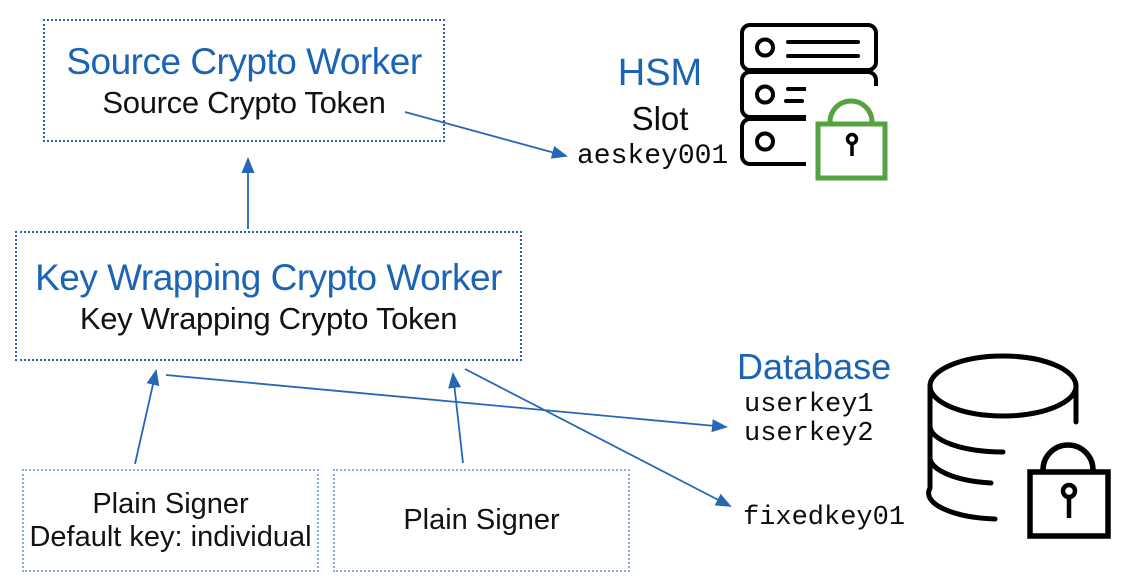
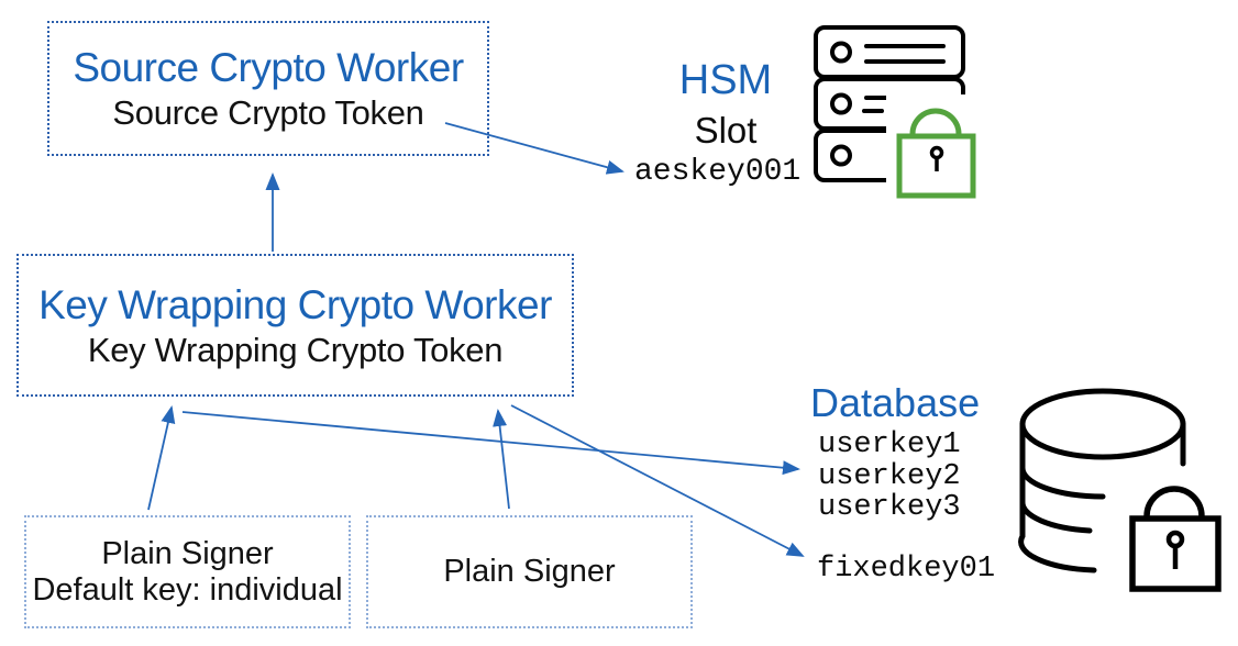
  Source Crypto Worker
  Source Crypto Token
  Key Wrapping Crypto Worker
  Key Wrapping Crypto Token
  Plain Signer
  Default key: individual
  Plain Signer
  HSM
  Slot
  aeskey001
  Database
  userkey1
  userkey2
+ userkey3
  fixedkey01
